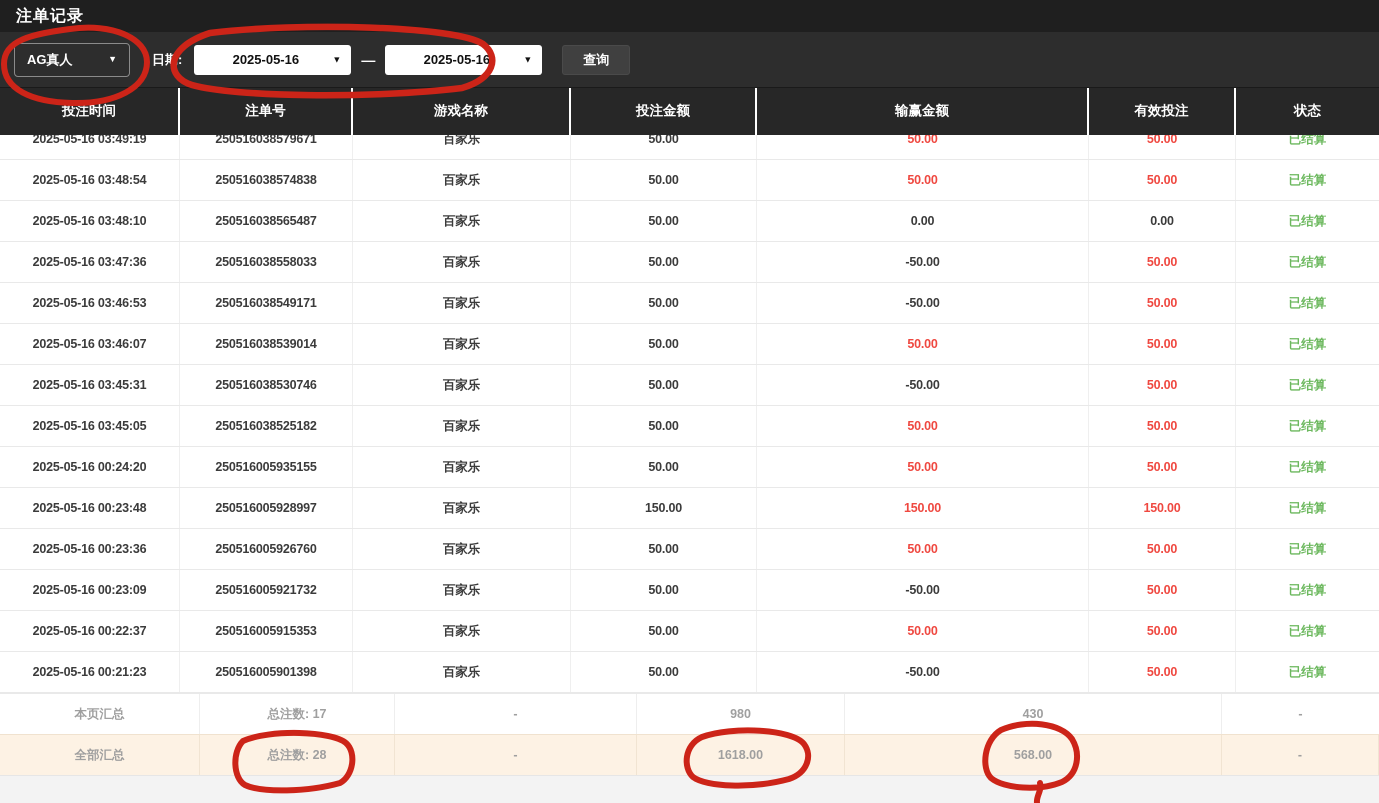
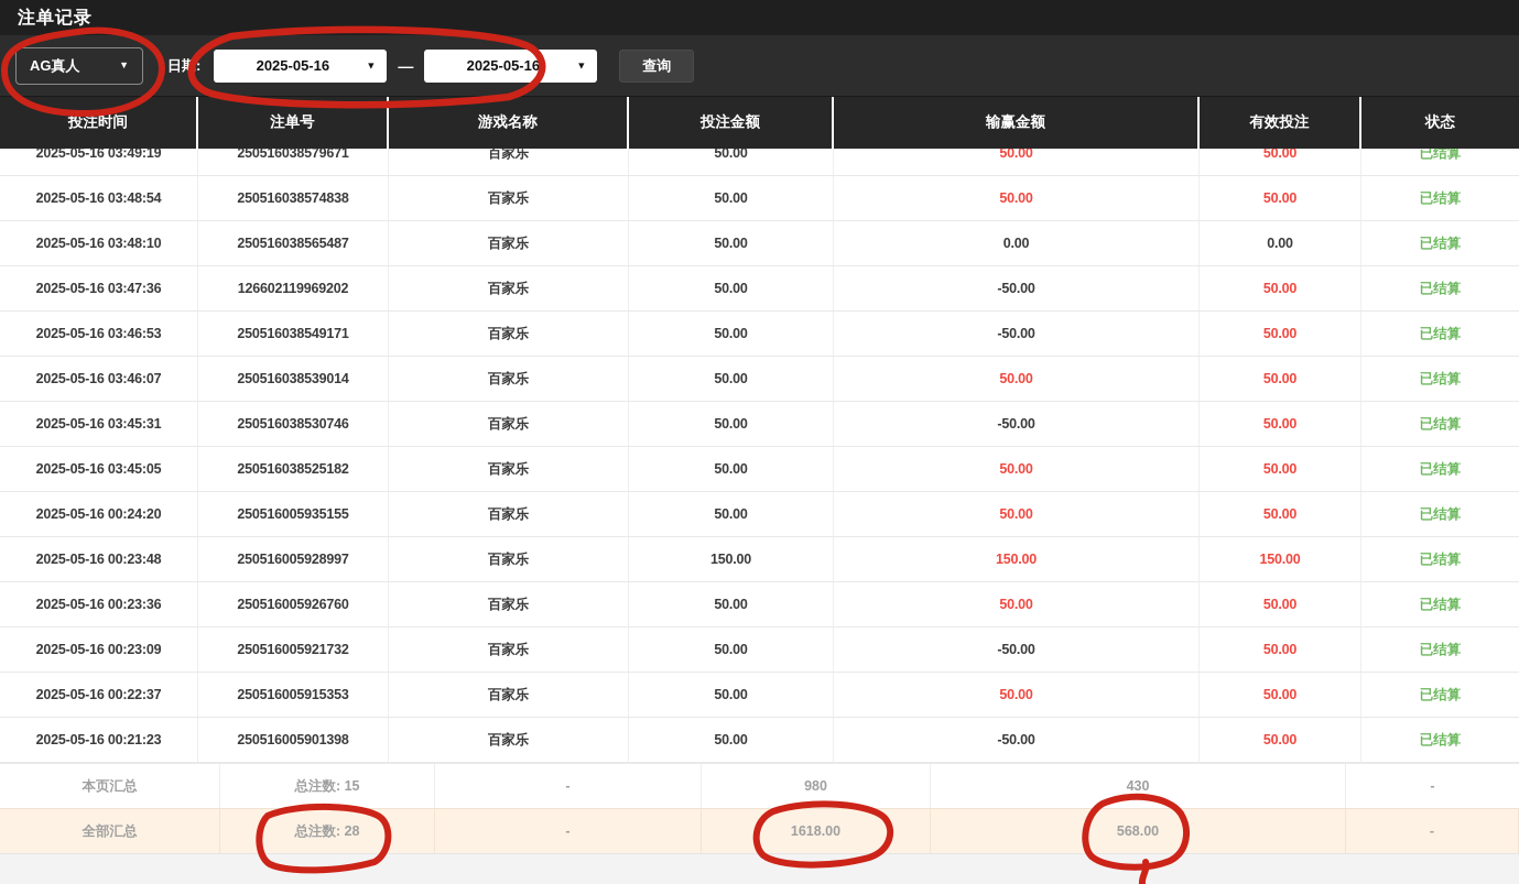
  注单记录
  AG真人
  ▼
  2025-05-16
  ▼
  —
  2025-05-16
  ▼
  查询
  投注时间
  注单号
  游戏名称
  投注金额
  输赢金额
  有效投注
  状态
  2025-05-16 03:49:19
  250516038579671
  百家乐
  50.00
  50.00
  50.00
  已结算
  2025-05-16 03:48:54
  250516038574838
  百家乐
  50.00
  50.00
  50.00
  已结算
  2025-05-16 03:48:10
  250516038565487
  百家乐
  50.00
  0.00
  0.00
  已结算
  2025-05-16 03:47:36
- 250516038558033
+ 126602119969202
  百家乐
  50.00
  -50.00
  50.00
  已结算
  2025-05-16 03:46:53
  250516038549171
  百家乐
  50.00
  -50.00
  50.00
  已结算
  2025-05-16 03:46:07
  250516038539014
  百家乐
  50.00
  50.00
  50.00
  已结算
  2025-05-16 03:45:31
  250516038530746
  百家乐
  50.00
  -50.00
  50.00
  已结算
  2025-05-16 03:45:05
  250516038525182
  百家乐
  50.00
  50.00
  50.00
  已结算
  2025-05-16 00:24:20
  250516005935155
  百家乐
  50.00
  50.00
  50.00
  已结算
  2025-05-16 00:23:48
  250516005928997
  百家乐
  150.00
  150.00
  150.00
  已结算
  2025-05-16 00:23:36
  250516005926760
  百家乐
  50.00
  50.00
  50.00
  已结算
  2025-05-16 00:23:09
  250516005921732
  百家乐
  50.00
  -50.00
  50.00
  已结算
  2025-05-16 00:22:37
  250516005915353
  百家乐
  50.00
  50.00
  50.00
  已结算
  2025-05-16 00:21:23
  250516005901398
  百家乐
  50.00
  -50.00
  50.00
  已结算
  本页汇总
- 总注数: 17
+ 总注数: 15
  -
  980
  430
  -
  全部汇总
  总注数: 28
  -
  1618.00
  568.00
  -
